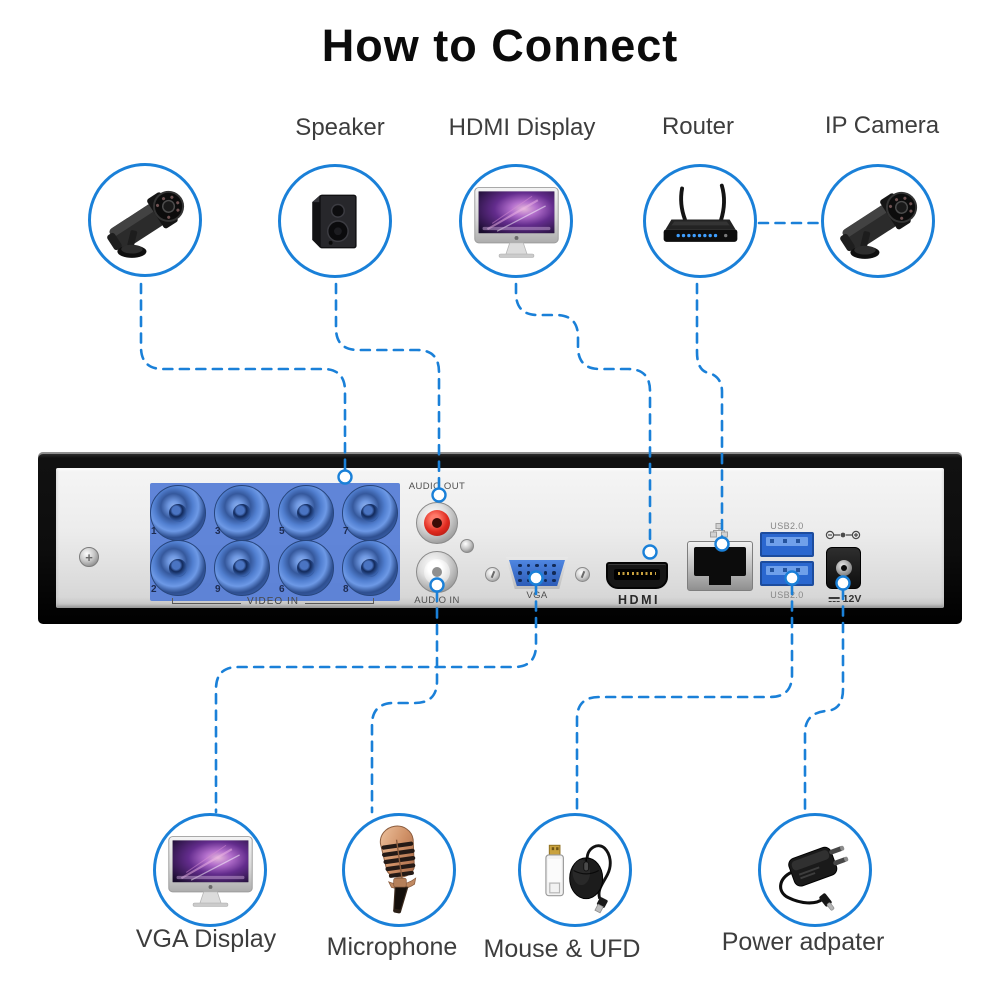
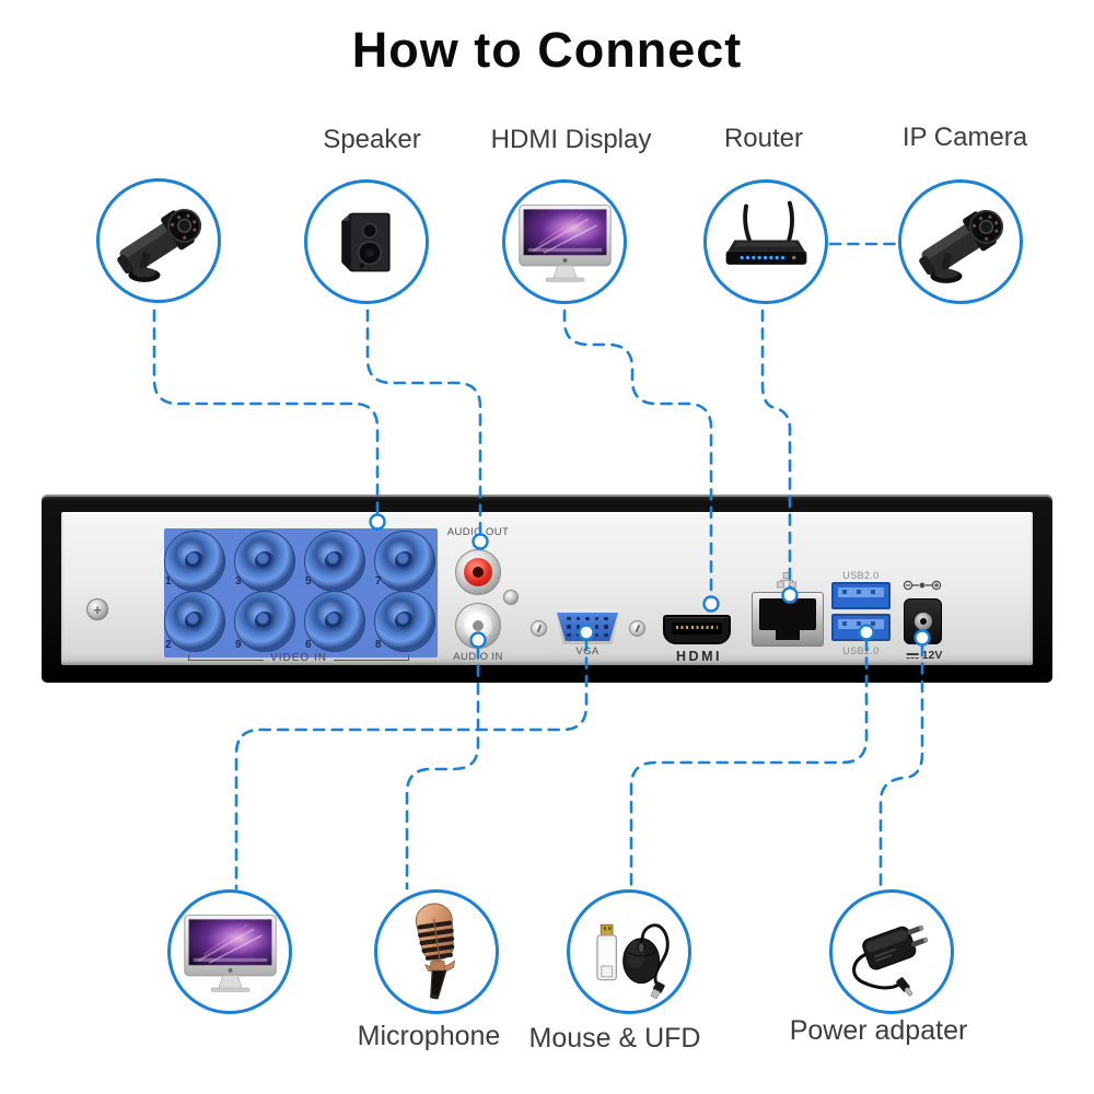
  How to Connect
  Speaker
  HDMI Display
  Router
  IP Camera
  1
  3
  5
  7
  2
  9
  6
  8
  VIDEO IN
  AUDIO OUT
  AUDO IN
  VGA
  HDMI
  USB2.0
  USB.0
  12V
- VGA Display
  Microphone
  Mouse & UFD
  Power adpater
